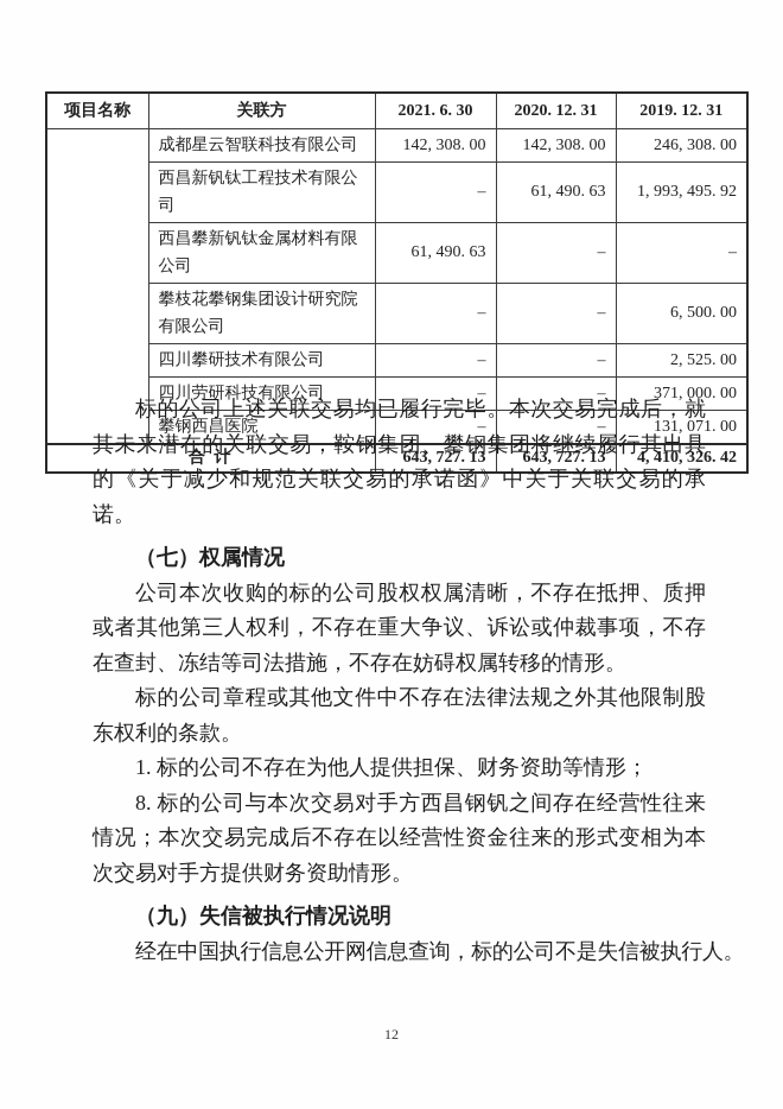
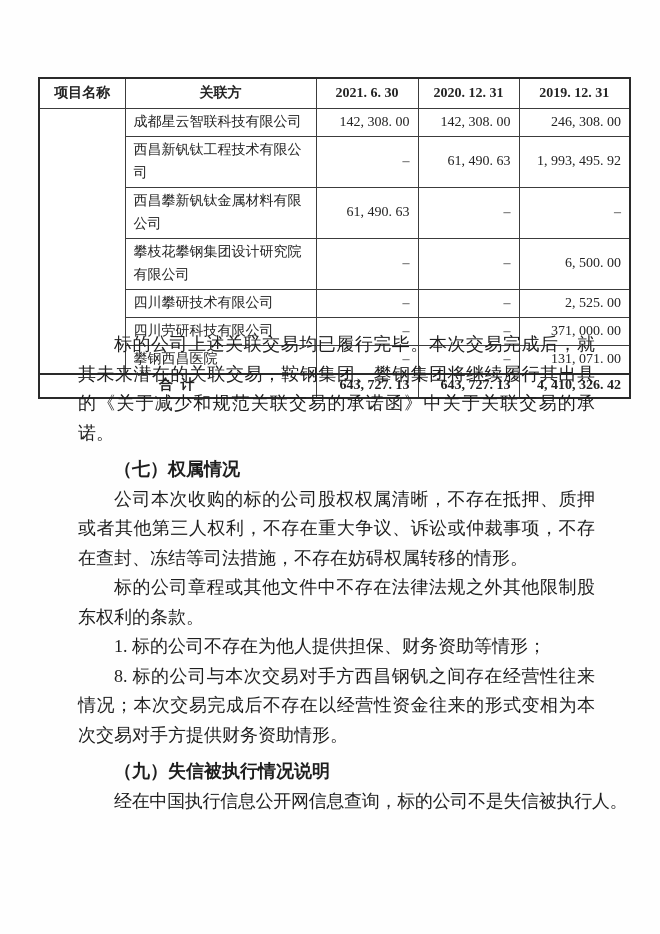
  项目名称	关联方	2021. 6. 30	2020. 12. 31	2019. 12. 31
  	成都星云智联科技有限公司	142, 308. 00	142, 308. 00	246, 308. 00
  西昌新钒钛工程技术有限公司	–	61, 490. 63	1, 993, 495. 92
  西昌攀新钒钛金属材料有限公司	61, 490. 63	–	–
  攀枝花攀钢集团设计研究院有限公司	–	–	6, 500. 00
  四川攀研技术有限公司	–	–	2, 525. 00
  四川劳研科技有限公司	–	–	371, 000. 00
  攀钢西昌医院	–	–	131, 071. 00
  合 计	643, 727. 13	643, 727. 13	4, 410, 326. 42
  标的公司上述关联交易均已履行完毕。本次交易完成后，就其未来潜在的关联交易，鞍钢集团、攀钢集团将继续履行其出具的《关于减少和规范关联交易的承诺函》中关于关联交易的承诺。
  （七）权属情况
  公司本次收购的标的公司股权权属清晰，不存在抵押、质押或者其他第三人权利，不存在重大争议、诉讼或仲裁事项，不存在查封、冻结等司法措施，不存在妨碍权属转移的情形。
  标的公司章程或其他文件中不存在法律法规之外其他限制股东权利的条款。
  1. 标的公司不存在为他人提供担保、财务资助等情形；
  8. 标的公司与本次交易对手方西昌钢钒之间存在经营性往来情况；本次交易完成后不存在以经营性资金往来的形式变相为本次交易对手方提供财务资助情形。
  （九）失信被执行情况说明
  经在中国执行信息公开网信息查询，标的公司不是失信被执行人。
- 12
